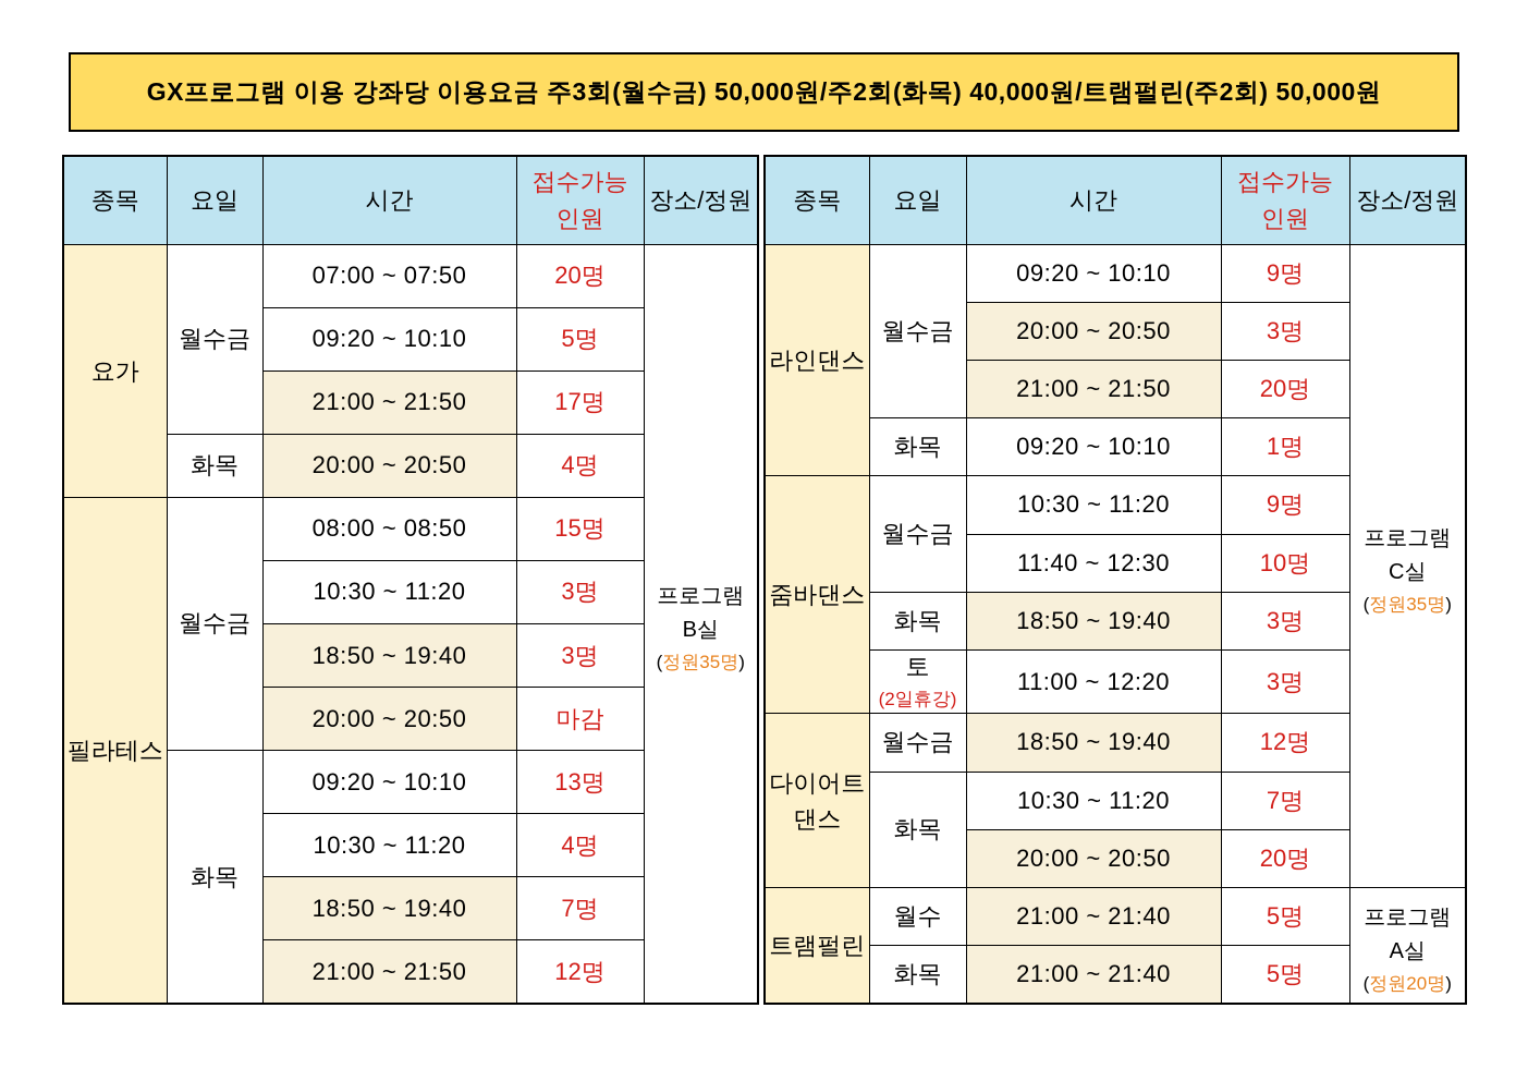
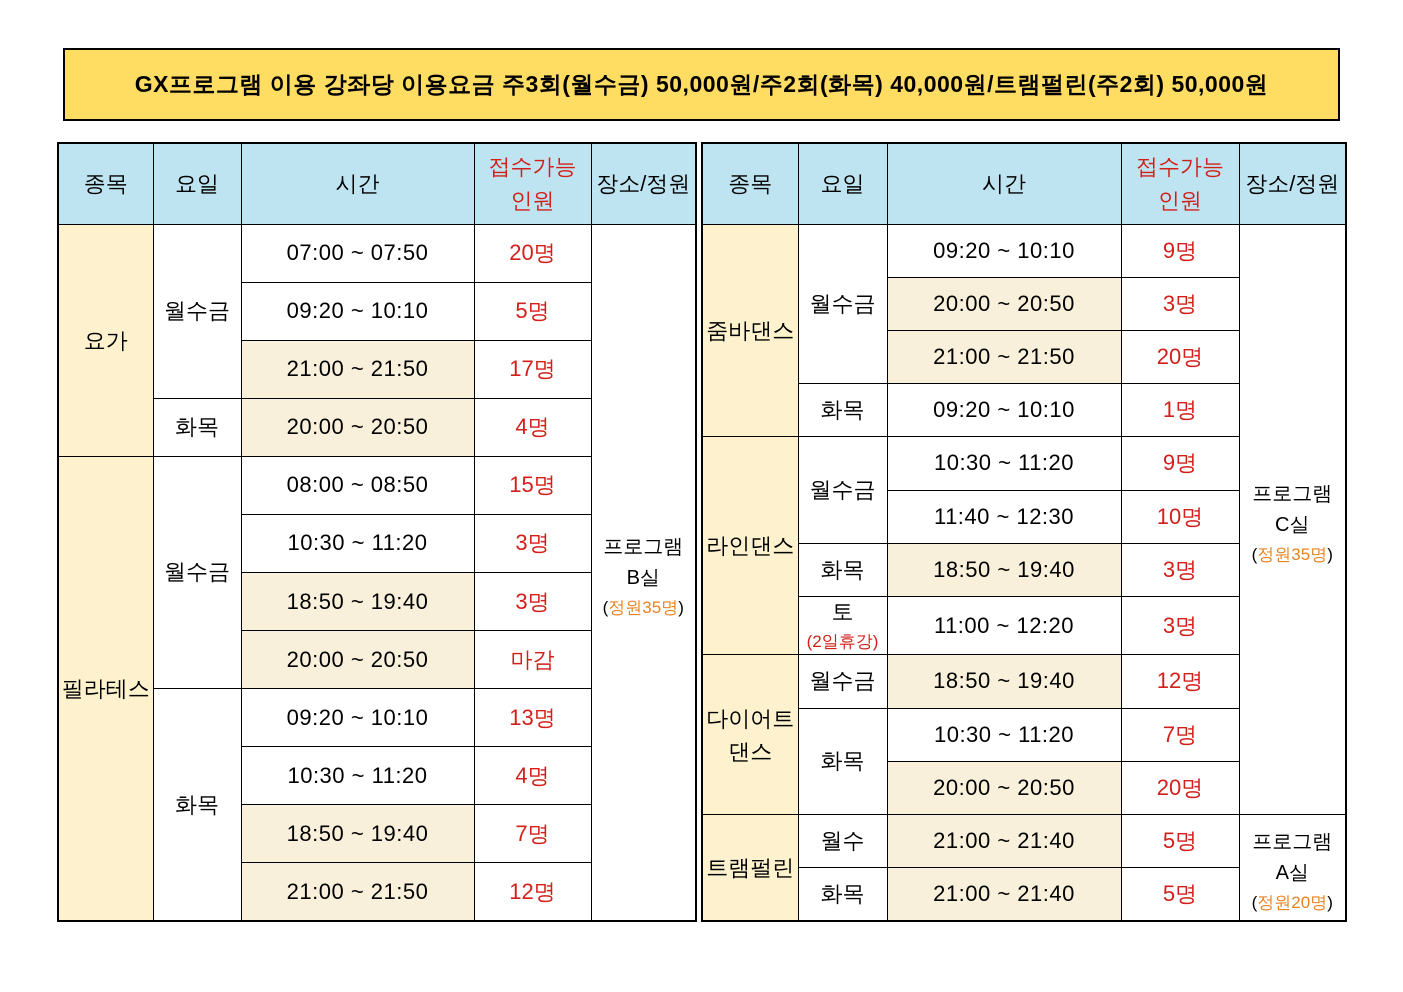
  GX프로그램 이용 강좌당 이용요금 주3회(월수금) 50,000원/주2회(화목) 40,000원/트램펄린(주2회) 50,000원
  종목	요일	시간	접수가능 인원	장소/정원
  요가	월수금	07:00 ~ 07:50	20명	프로그램B실(정원35명)
  09:20 ~ 10:10	5명
  21:00 ~ 21:50	17명
  화목	20:00 ~ 20:50	4명
  필라테스	월수금	08:00 ~ 08:50	15명
  10:30 ~ 11:20	3명
  18:50 ~ 19:40	3명
  20:00 ~ 20:50	마감
  화목	09:20 ~ 10:10	13명
  10:30 ~ 11:20	4명
  18:50 ~ 19:40	7명
  21:00 ~ 21:50	12명
  종목	요일	시간	접수가능 인원	장소/정원
- 라인댄스	월수금	09:20 ~ 10:10	9명	프로그램C실(정원35명)
+ 줌바댄스	월수금	09:20 ~ 10:10	9명	프로그램C실(정원35명)
  20:00 ~ 20:50	3명
  21:00 ~ 21:50	20명
  화목	09:20 ~ 10:10	1명
- 줌바댄스	월수금	10:30 ~ 11:20	9명
+ 라인댄스	월수금	10:30 ~ 11:20	9명
  11:40 ~ 12:30	10명
  화목	18:50 ~ 19:40	3명
  토(2일휴강)	11:00 ~ 12:20	3명
  다이어트 댄스	월수금	18:50 ~ 19:40	12명
  화목	10:30 ~ 11:20	7명
  20:00 ~ 20:50	20명
  트램펄린	월수	21:00 ~ 21:40	5명	프로그램A실(정원20명)
  화목	21:00 ~ 21:40	5명
